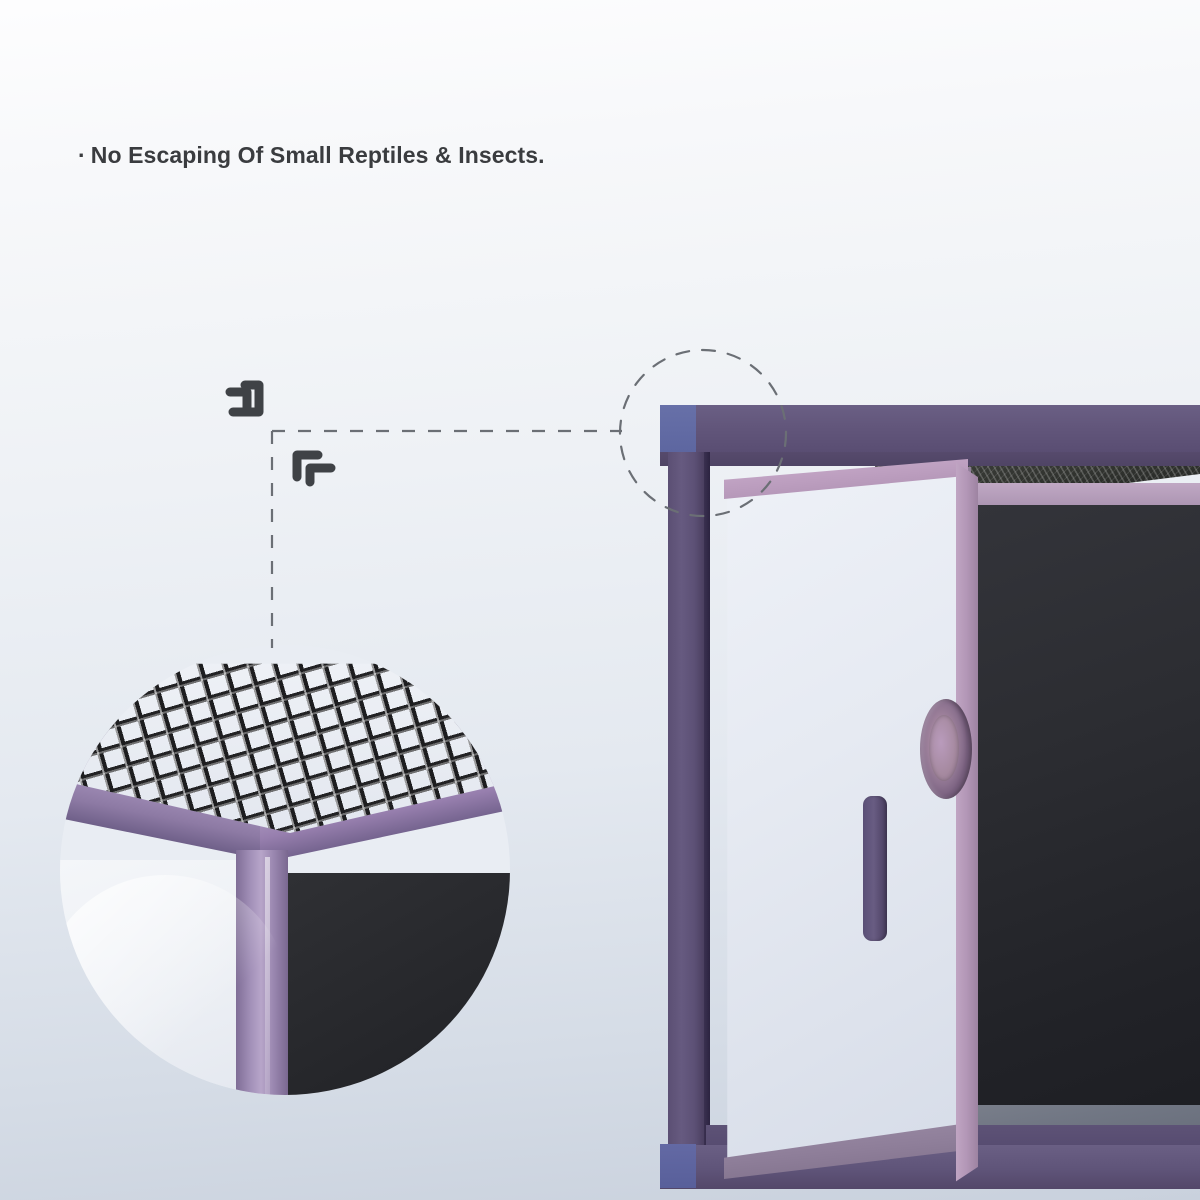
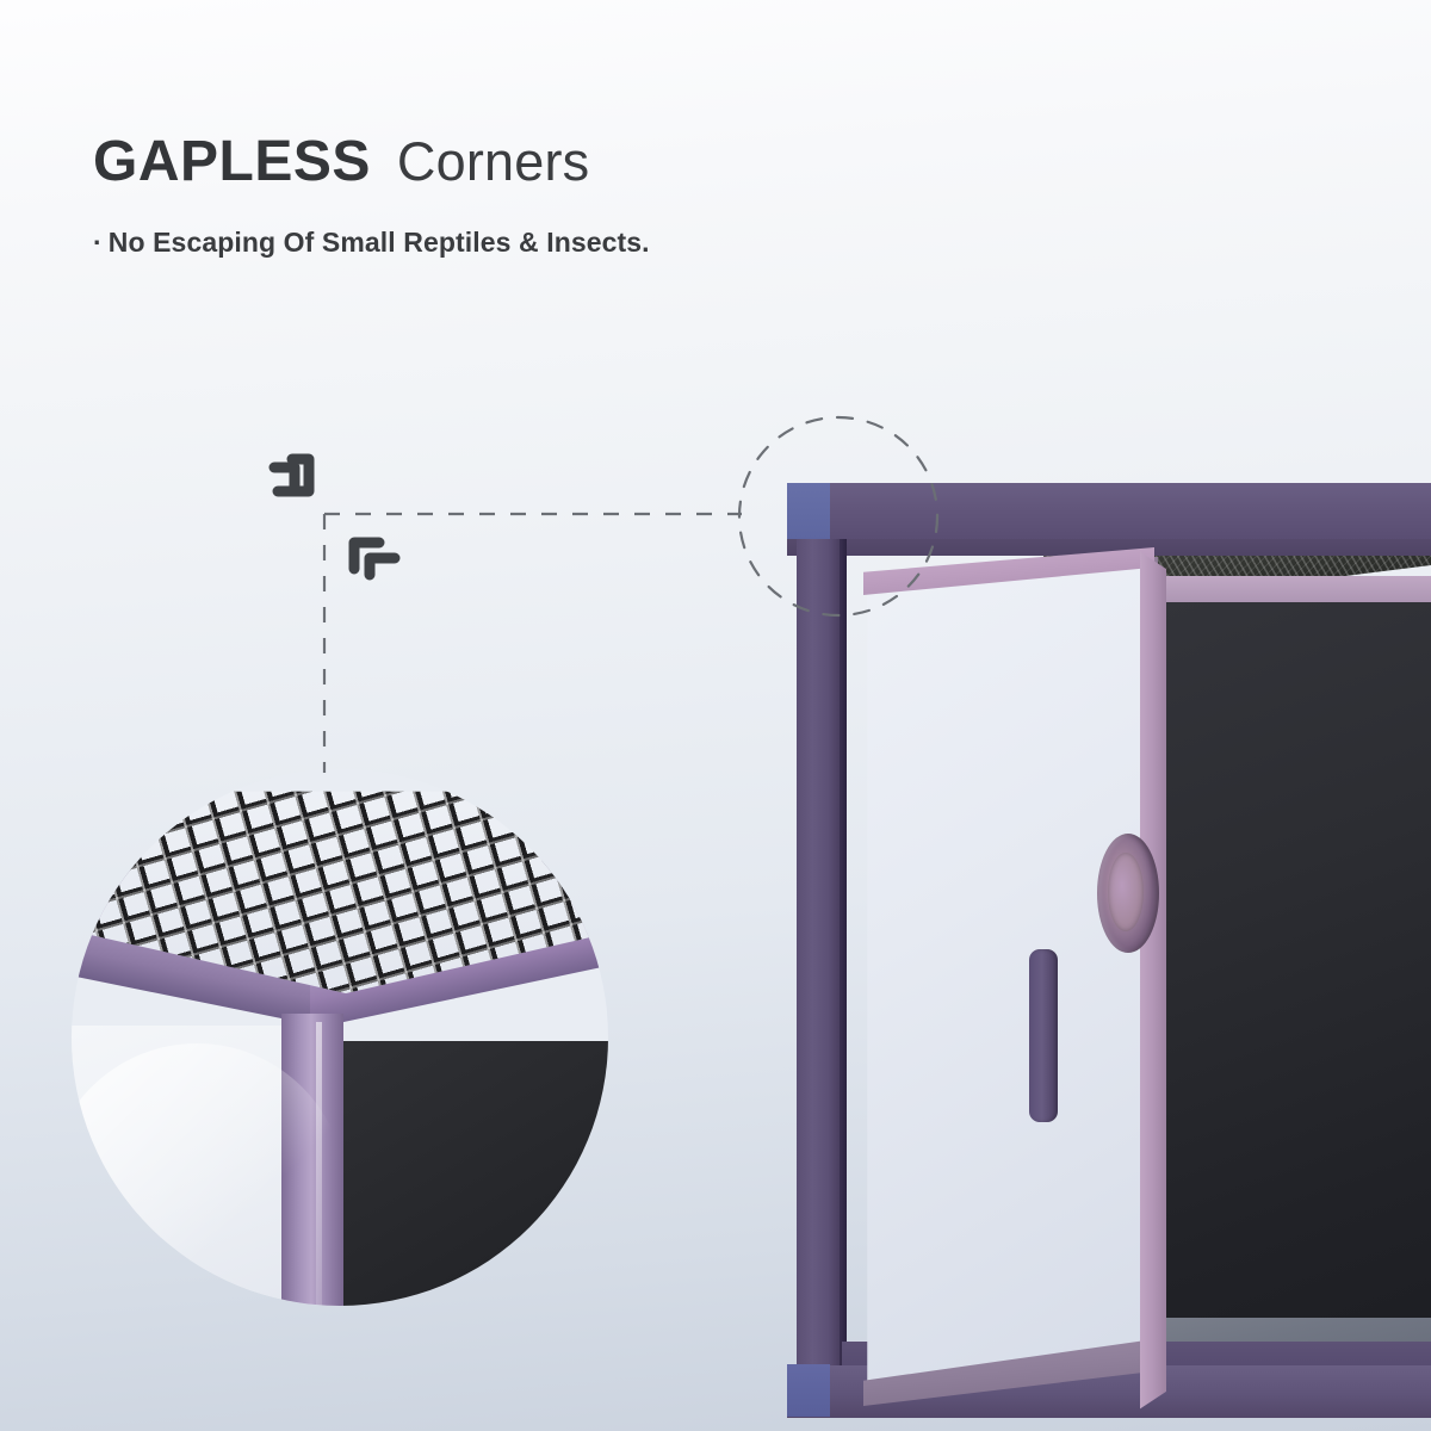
+ GAPLESS
+ Corners
  · No Escaping Of Small Reptiles & Insects.
